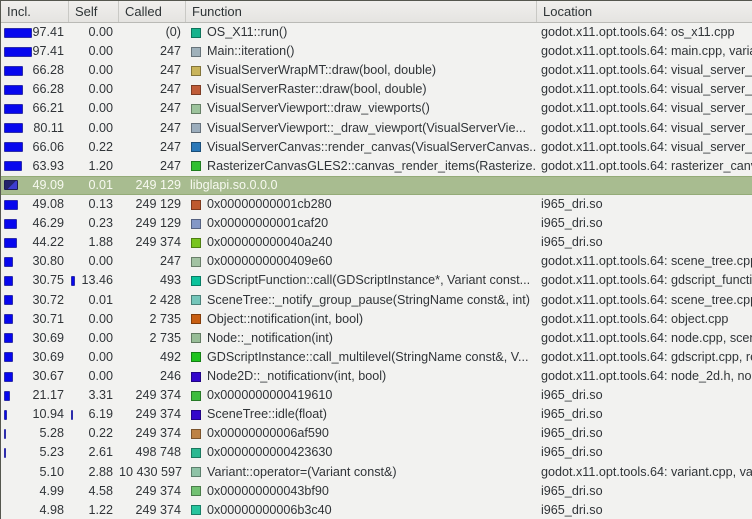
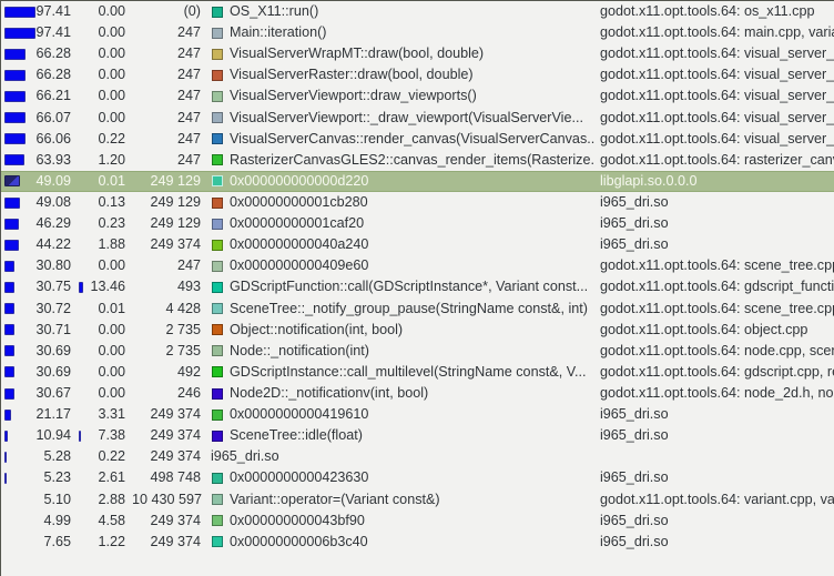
- Incl.
- Self
- Called
- Function
- Location
  97.41
  0.00
  (0)
  OS_X11::run()
  godot.x11.opt.tools.64: os_x11.cpp
  97.41
  0.00
  247
  Main::iteration()
  godot.x11.opt.tools.64: main.cpp, vari
  66.28
  0.00
  247
  VisualServerWrapMT::draw(bool, double)
  godot.x11.opt.tools.64: visual_server_
  66.28
  0.00
  247
  VisualServerRaster::draw(bool, double)
  godot.x11.opt.tools.64: visual_server_
  66.21
  0.00
  247
  VisualServerViewport::draw_viewports()
  godot.x11.opt.tools.64: visual_server_
- 80.11
+ 66.07
  0.00
  247
  VisualServerViewport::_draw_viewport(VisualServerVie...
  godot.x11.opt.tools.64: visual_server_
  66.06
  0.22
  247
  VisualServerCanvas::render_canvas(VisualServerCanvas..
  godot.x11.opt.tools.64: visual_server_
  63.93
  1.20
  247
  RasterizerCanvasGLES2::canvas_render_items(Rasterize.
  godot.x11.opt.tools.64: rasterizer_can
  49.09
  0.01
  249 129
+ 0x000000000000d220
  libglapi.so.0.0.0
  49.08
  0.13
  249 129
  0x00000000001cb280
  i965_dri.so
  46.29
  0.23
  249 129
  0x00000000001caf20
  i965_dri.so
  44.22
  1.88
  249 374
  0x000000000040a240
  i965_dri.so
  30.80
  0.00
  247
  0x0000000000409e60
  godot.x11.opt.tools.64: scene_tree.cp
  30.75
  13.46
  493
  GDScriptFunction::call(GDScriptInstance*, Variant const...
  godot.x11.opt.tools.64: gdscript_functi
  30.72
  0.01
- 2 428
+ 4 428
  SceneTree::_notify_group_pause(StringName const&, int)
  godot.x11.opt.tools.64: scene_tree.cp
  30.71
  0.00
  2 735
  Object::notification(int, bool)
  godot.x11.opt.tools.64: object.cpp
  30.69
  0.00
  2 735
  Node::_notification(int)
  godot.x11.opt.tools.64: node.cpp, sce
  30.69
  0.00
  492
  GDScriptInstance::call_multilevel(StringName const&, V...
  godot.x11.opt.tools.64: gdscript.cpp, r
  30.67
  0.00
  246
  Node2D::_notificationv(int, bool)
  godot.x11.opt.tools.64: node_2d.h, no
  21.17
  3.31
  249 374
  0x0000000000419610
  i965_dri.so
  10.94
- 6.19
+ 7.38
  249 374
  SceneTree::idle(float)
  i965_dri.so
  5.28
  0.22
  249 374
- 0x00000000006af590
  i965_dri.so
  5.23
  2.61
  498 748
  0x0000000000423630
  i965_dri.so
  5.10
  2.88
  10 430 597
  Variant::operator=(Variant const&)
  godot.x11.opt.tools.64: variant.cpp, va
  4.99
  4.58
  249 374
  0x000000000043bf90
  i965_dri.so
- 4.98
+ 7.65
  1.22
  249 374
  0x00000000006b3c40
  i965_dri.so
